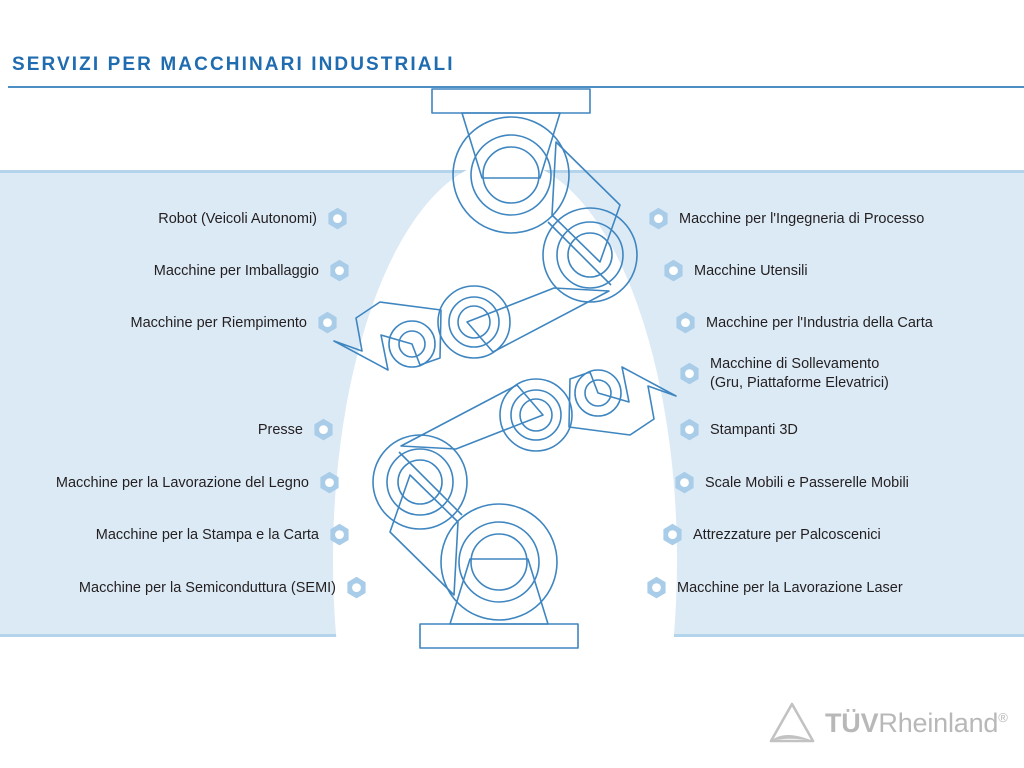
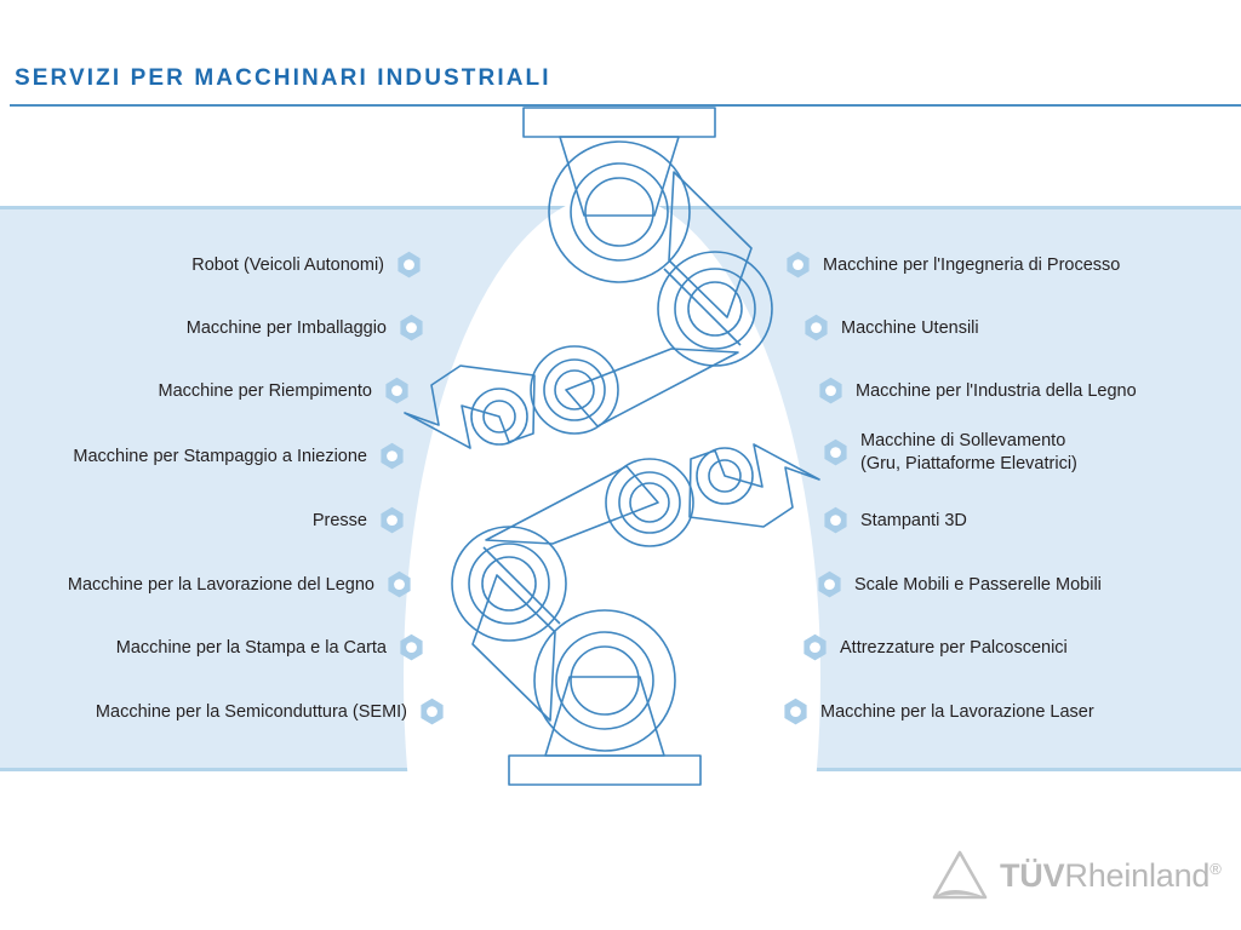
  SERVIZI PER MACCHINARI INDUSTRIALI
  Robot (Veicoli Autonomi)
  Macchine per Imballaggio
  Macchine per Riempimento
+ Macchine per Stampaggio a Iniezione
  Presse
  Macchine per la Lavorazione del Legno
  Macchine per la Stampa e la Carta
  Macchine per la Semiconduttura (SEMI)
  Macchine per l'Ingegneria di Processo
  Macchine Utensili
- Macchine per l'Industria della Carta
+ Macchine per l'Industria della Legno
  Macchine di Sollevamento
  (Gru, Piattaforme Elevatrici)
  Stampanti 3D
  Scale Mobili e Passerelle Mobili
  Attrezzature per Palcoscenici
  Macchine per la Lavorazione Laser
  TÜVRheinland®
